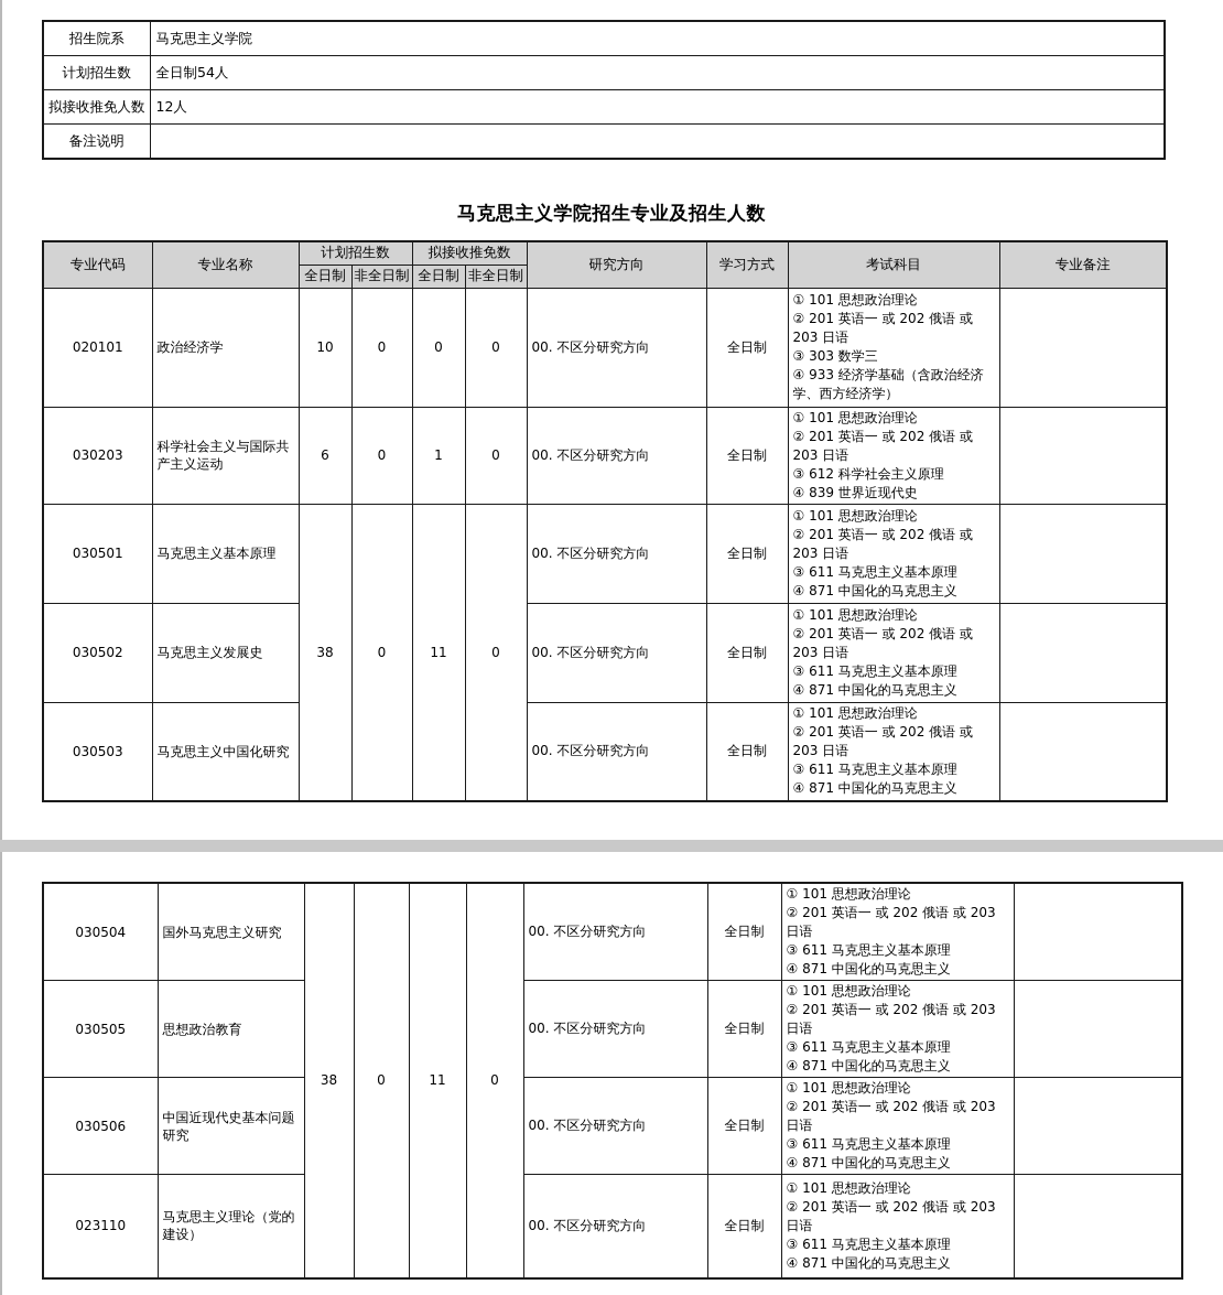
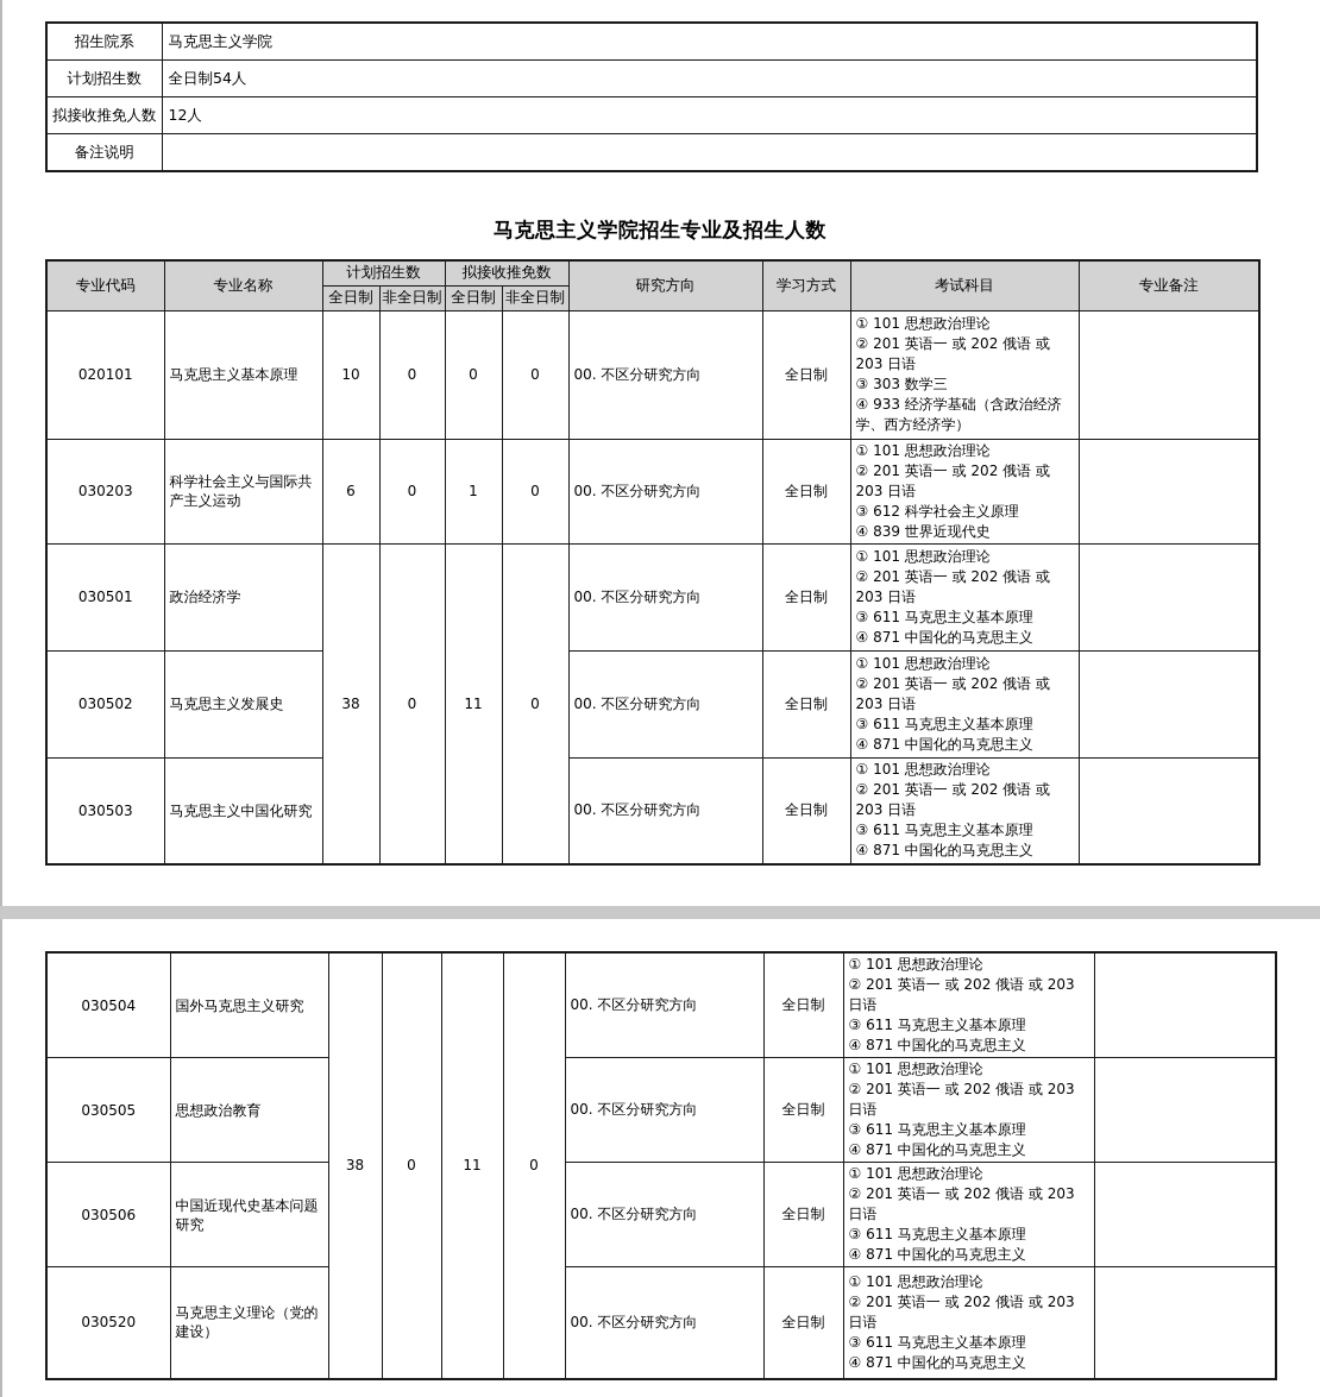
  招生院系	马克思主义学院
  计划招生数	全日制54人
  拟接收推免人数	12人
  备注说明
  马克思主义学院招生专业及招生人数
  专业代码	专业名称	计划招生数	拟接收推免数	研究方向	学习方式	考试科目	专业备注
  全日制	非全日制	全日制	非全日制
- 020101	政治经济学	10	0	0	0	00. 不区分研究方向	全日制	① 101 思想政治理论 ② 201 英语一 或 202 俄语 或 203 日语 ③ 303 数学三 ④ 933 经济学基础（含政治经济学、西方经济学）
+ 020101	马克思主义基本原理	10	0	0	0	00. 不区分研究方向	全日制	① 101 思想政治理论 ② 201 英语一 或 202 俄语 或 203 日语 ③ 303 数学三 ④ 933 经济学基础（含政治经济学、西方经济学）
  030203	科学社会主义与国际共产主义运动	6	0	1	0	00. 不区分研究方向	全日制	① 101 思想政治理论 ② 201 英语一 或 202 俄语 或 203 日语 ③ 612 科学社会主义原理 ④ 839 世界近现代史
- 030501	马克思主义基本原理	38	0	11	0	00. 不区分研究方向	全日制	① 101 思想政治理论 ② 201 英语一 或 202 俄语 或 203 日语 ③ 611 马克思主义基本原理 ④ 871 中国化的马克思主义
+ 030501	政治经济学	38	0	11	0	00. 不区分研究方向	全日制	① 101 思想政治理论 ② 201 英语一 或 202 俄语 或 203 日语 ③ 611 马克思主义基本原理 ④ 871 中国化的马克思主义
  030502	马克思主义发展史	00. 不区分研究方向	全日制	① 101 思想政治理论 ② 201 英语一 或 202 俄语 或 203 日语 ③ 611 马克思主义基本原理 ④ 871 中国化的马克思主义
  030503	马克思主义中国化研究	00. 不区分研究方向	全日制	① 101 思想政治理论 ② 201 英语一 或 202 俄语 或 203 日语 ③ 611 马克思主义基本原理 ④ 871 中国化的马克思主义
  030504	国外马克思主义研究	38	0	11	0	00. 不区分研究方向	全日制	① 101 思想政治理论 ② 201 英语一 或 202 俄语 或 203 日语 ③ 611 马克思主义基本原理 ④ 871 中国化的马克思主义
  030505	思想政治教育	00. 不区分研究方向	全日制	① 101 思想政治理论 ② 201 英语一 或 202 俄语 或 203 日语 ③ 611 马克思主义基本原理 ④ 871 中国化的马克思主义
  030506	中国近现代史基本问题研究	00. 不区分研究方向	全日制	① 101 思想政治理论 ② 201 英语一 或 202 俄语 或 203 日语 ③ 611 马克思主义基本原理 ④ 871 中国化的马克思主义
- 023110	马克思主义理论（党的建设）	00. 不区分研究方向	全日制	① 101 思想政治理论 ② 201 英语一 或 202 俄语 或 203 日语 ③ 611 马克思主义基本原理 ④ 871 中国化的马克思主义
+ 030520	马克思主义理论（党的建设）	00. 不区分研究方向	全日制	① 101 思想政治理论 ② 201 英语一 或 202 俄语 或 203 日语 ③ 611 马克思主义基本原理 ④ 871 中国化的马克思主义
